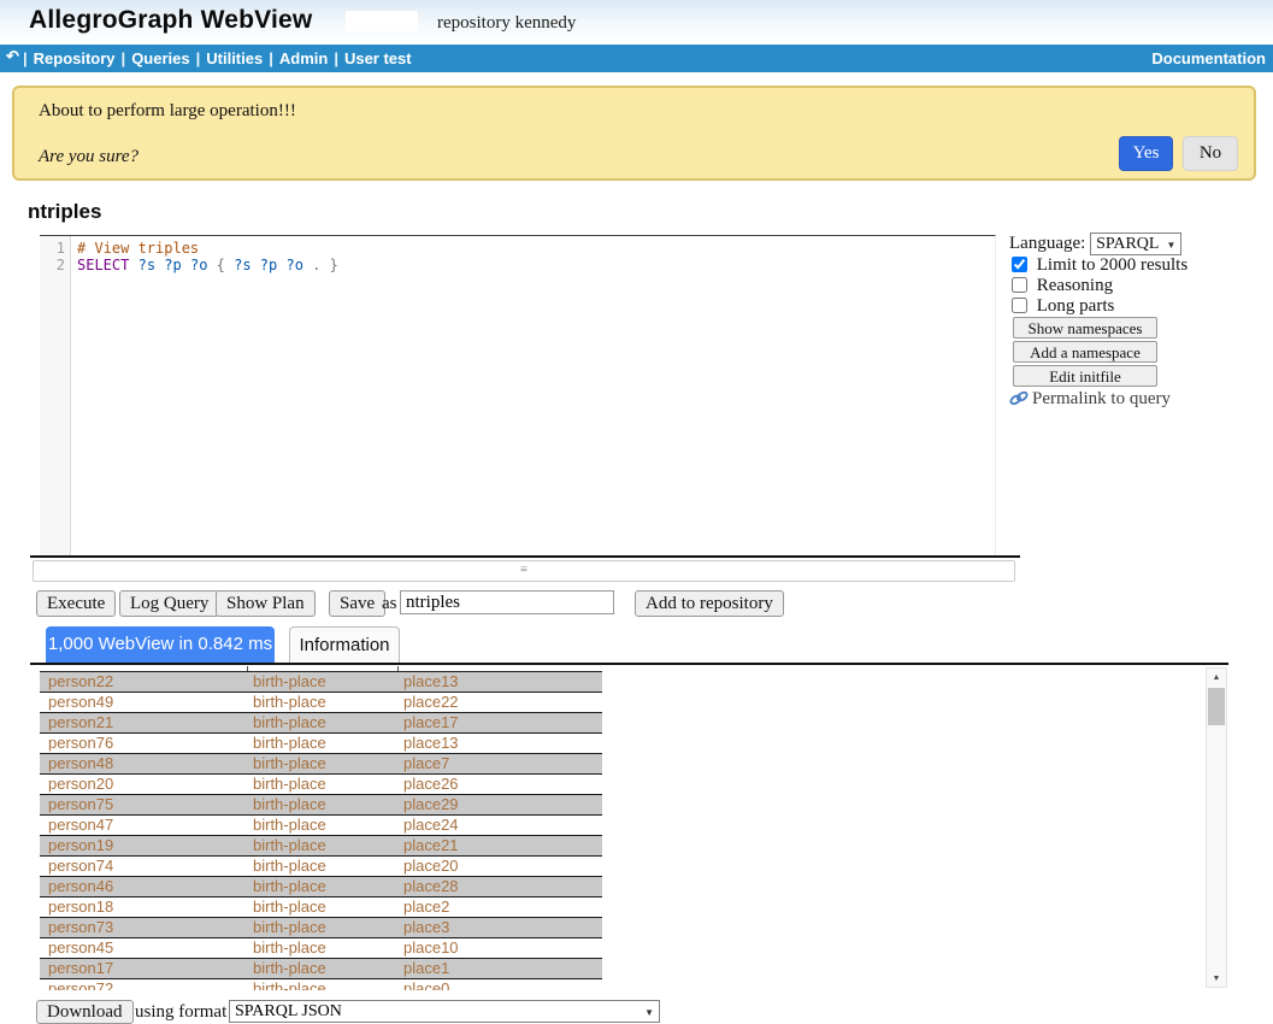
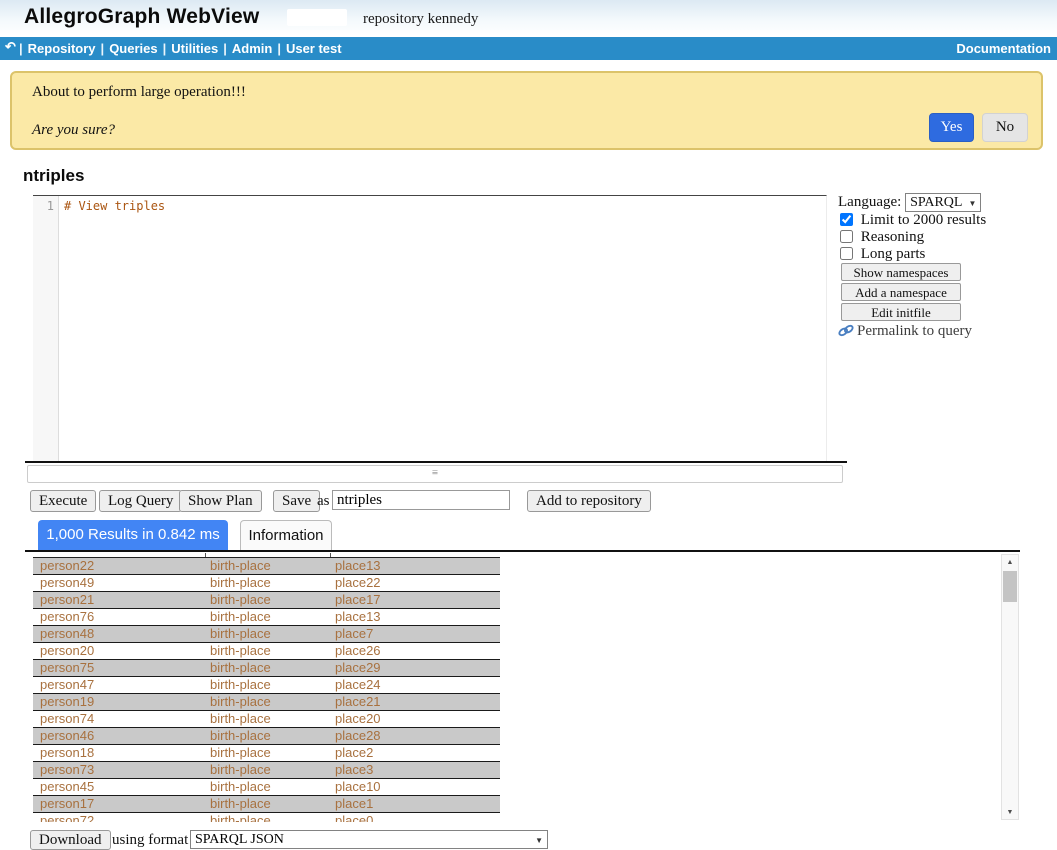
  AllegroGraph WebView
  repository kennedy
  ↶
  | Repository | Queries | Utilities | Admin | User test
  Documentation
  About to perform large operation!!!
  Are you sure?
  Yes
  No
  ntriples
  1
  # View triples
- 2
- SELECT ?s ?p ?o { ?s ?p ?o . }
  ≡
  Language: SPARQL ▼
  Limit to 2000 results
  Reasoning
  Long parts
  Show namespaces
  Add a namespace
  Edit initfile
  Permalink to query
  Execute
  Log Query
  Show Plan
  Save
  as
  ntriples
  Add to repository
- 1,000 WebView in 0.842 ms
+ 1,000 Results in 0.842 ms
  Information
  person22
  birth-place
  place13
  person49
  birth-place
  place22
  person21
  birth-place
  place17
  person76
  birth-place
  place13
  person48
  birth-place
  place7
  person20
  birth-place
  place26
  person75
  birth-place
  place29
  person47
  birth-place
  place24
  person19
  birth-place
  place21
  person74
  birth-place
  place20
  person46
  birth-place
  place28
  person18
  birth-place
  place2
  person73
  birth-place
  place3
  person45
  birth-place
  place10
  person17
  birth-place
  place1
  person72
  birth-place
  place0
  ▲
  ▼
  Download
  using format
  SPARQL JSON
  ▼
